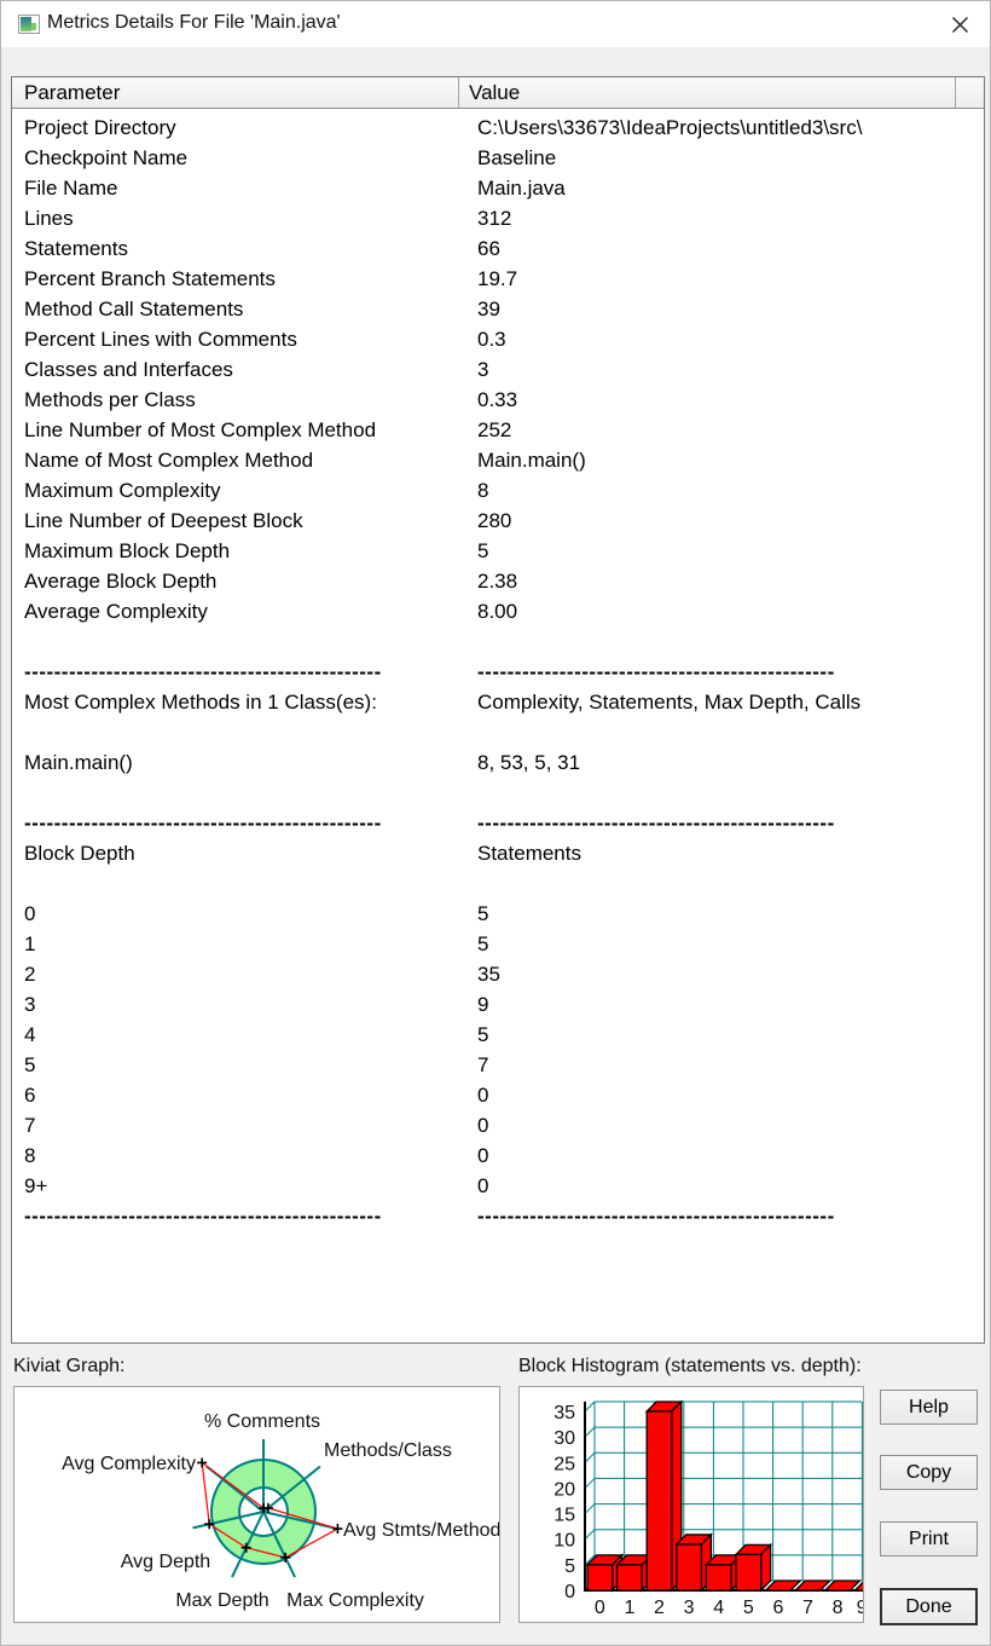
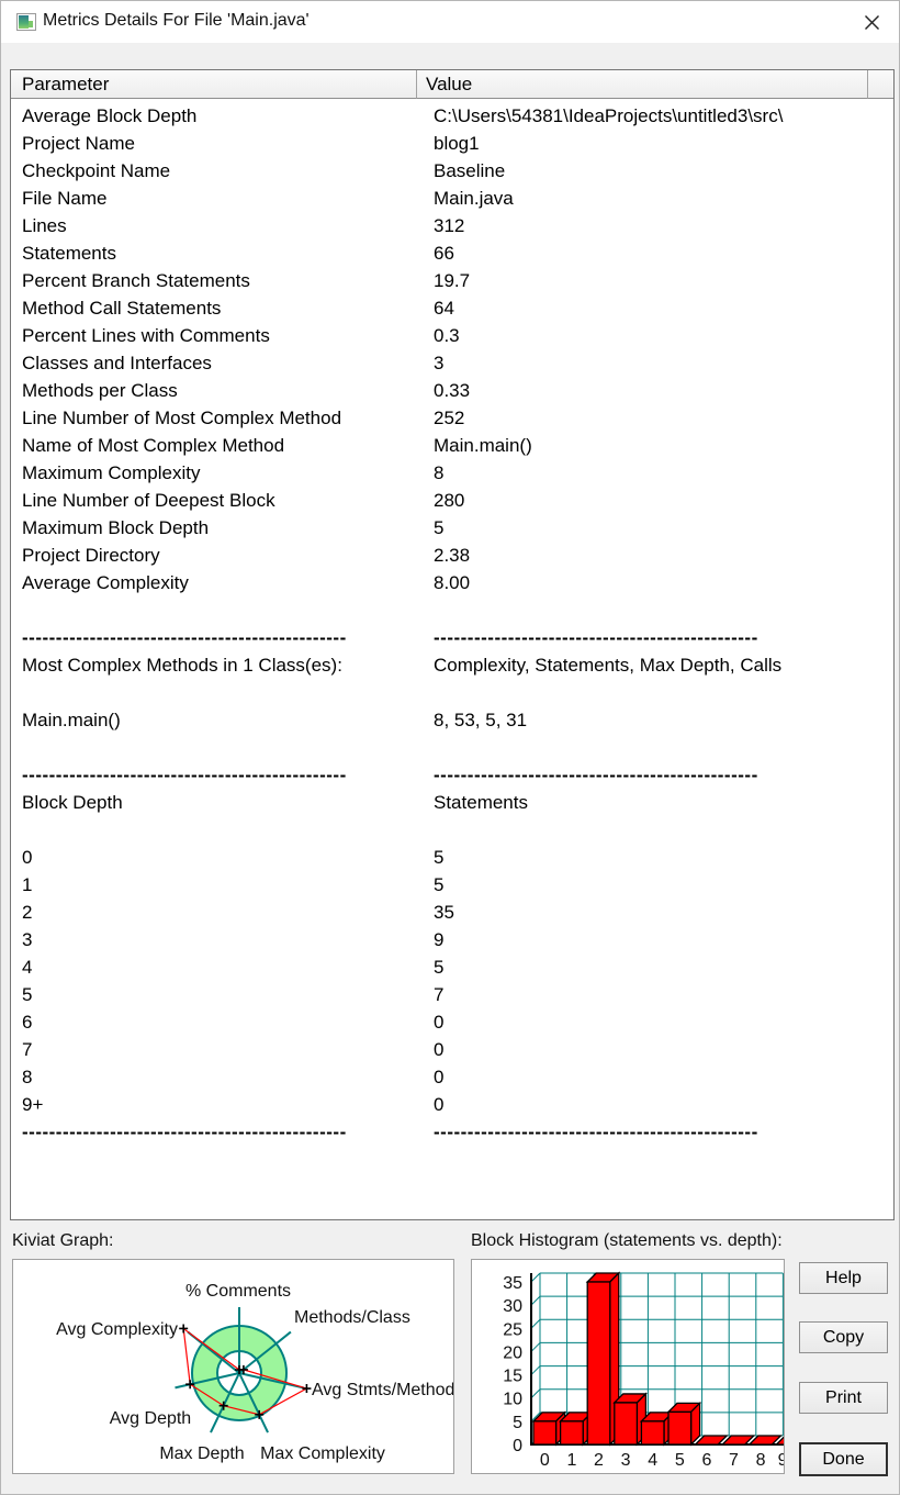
  Metrics Details For File 'Main.java'
  Parameter
  Value
- Project Directory
+ Average Block Depth
- C:\Users\33673\IdeaProjects\untitled3\src\
+ C:\Users\54381\IdeaProjects\untitled3\src\
+ Project Name
+ blog1
  Checkpoint Name
  Baseline
  File Name
  Main.java
  Lines
  312
  Statements
  66
  Percent Branch Statements
  19.7
  Method Call Statements
- 39
+ 64
  Percent Lines with Comments
  0.3
  Classes and Interfaces
  3
  Methods per Class
  0.33
  Line Number of Most Complex Method
  252
  Name of Most Complex Method
  Main.main()
  Maximum Complexity
  8
  Line Number of Deepest Block
  280
  Maximum Block Depth
  5
- Average Block Depth
+ Project Directory
  2.38
  Average Complexity
  8.00
  ------------------------------------------------
  ------------------------------------------------
  Most Complex Methods in 1 Class(es):
  Complexity, Statements, Max Depth, Calls
  Main.main()
  8, 53, 5, 31
  ------------------------------------------------
  ------------------------------------------------
  Block Depth
  Statements
  0
  5
  1
  5
  2
  35
  3
  9
  4
  5
  5
  7
  6
  0
  7
  0
  8
  0
  9+
  0
  ------------------------------------------------
  ------------------------------------------------
  Kiviat Graph:
  Block Histogram (statements vs. depth):
  % Comments
  Methods/Class
  Avg Stmts/Method
  Max Complexity
  Max Depth
  Avg Depth
  Avg Complexity
  0
  5
  10
  15
  20
  25
  30
  35
  0
  1
  2
  3
  4
  5
  6
  7
  8
  Help
  Copy
  Print
  Done
